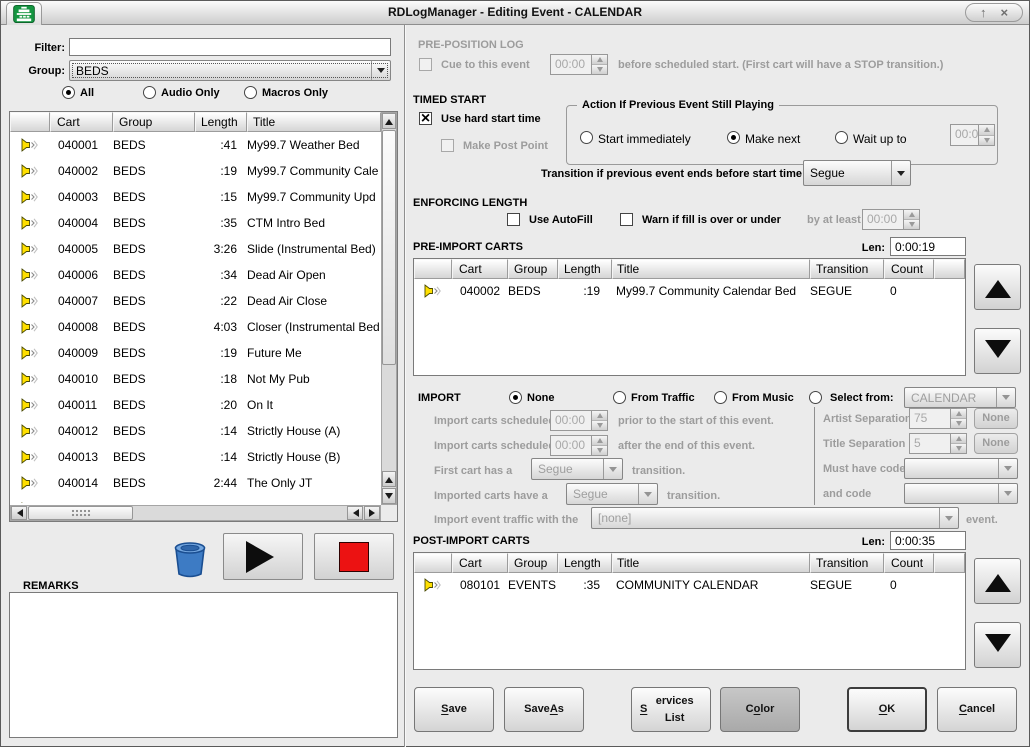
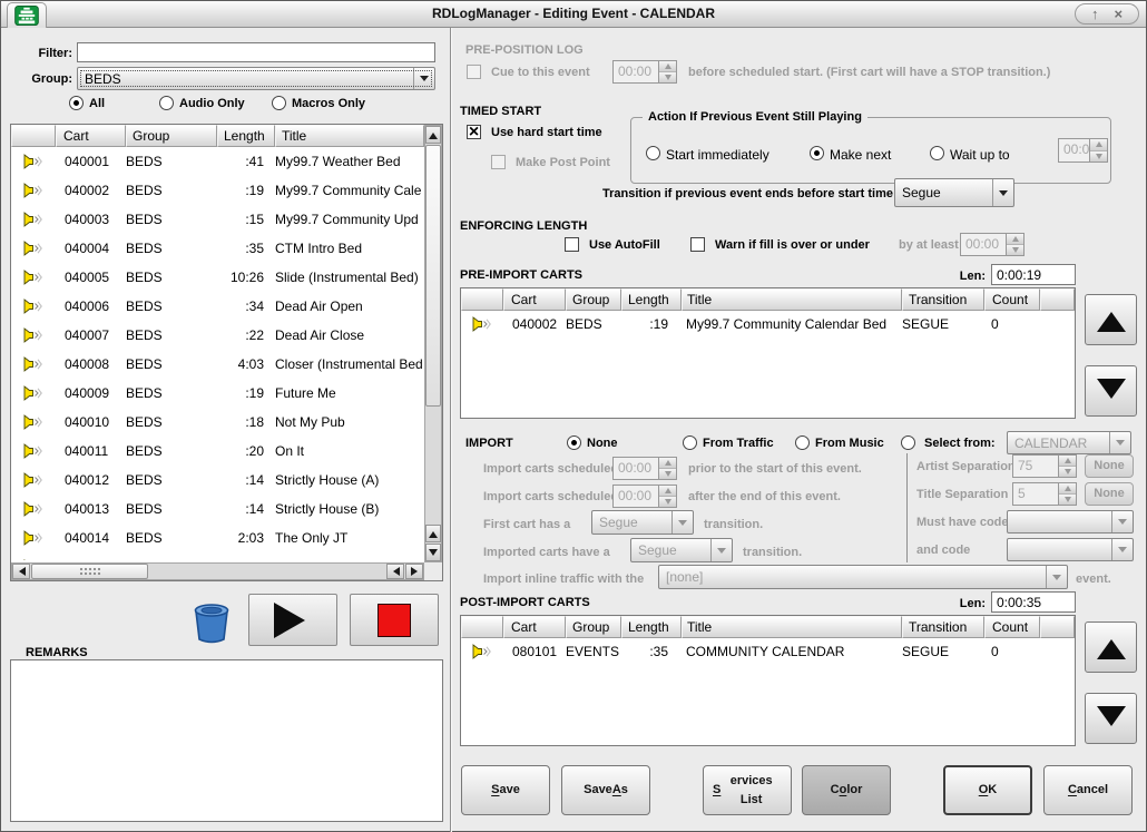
  RDLogManager - Editing Event - CALENDAR
  ↑
  ×
  Filter:
  Group:
  BEDS
  All
  Audio Only
  Macros Only
  Cart
  Group
  Length
  Title
  040001
  BEDS
  :41
  My99.7 Weather Bed
  040002
  BEDS
  :19
  My99.7 Community Cale
  040003
  BEDS
  :15
  My99.7 Community Upd
  040004
  BEDS
  :35
  CTM Intro Bed
  040005
  BEDS
- 3:26
+ 10:26
  Slide (Instrumental Bed)
  040006
  BEDS
  :34
  Dead Air Open
  040007
  BEDS
  :22
  Dead Air Close
  040008
  BEDS
  4:03
  Closer (Instrumental Bed
  040009
  BEDS
  :19
  Future Me
  040010
  BEDS
  :18
  Not My Pub
  040011
  BEDS
  :20
  On It
  040012
  BEDS
  :14
  Strictly House (A)
  040013
  BEDS
  :14
  Strictly House (B)
  040014
  BEDS
- 2:44
+ 2:03
  The Only JT
  REMARKS
  PRE-POSITION LOG
  Cue to this event
  00:00
  before scheduled start. (First cart will have a STOP transition.)
  TIMED START
  Use hard start time
  Make Post Point
  Action If Previous Event Still Playing
  Start immediately
  Make next
  Wait up to
  00:0
  Transition if previous event ends before start time
  Segue
  ENFORCING LENGTH
  Use AutoFill
  Warn if fill is over or under
  by at least
  00:00
  PRE-IMPORT CARTS
  Len:
  0:00:19
  Cart
  Group
  Length
  Title
  Transition
  Count
  040002
  BEDS
  :19
  My99.7 Community Calendar Bed
  SEGUE
  0
  IMPORT
  None
  From Traffic
  From Music
  Select from:
  CALENDAR
  Import carts schedule
  00:00
  prior to the start of this event.
  Import carts schedule
  00:00
  after the end of this event.
  First cart has a
  Segue
  transition.
  Imported carts have a
  Segue
  transition.
- Import event traffic with the
+ Import inline traffic with the
  [none]
  event.
  Artist Separatio
  75
  None
  Title Separation
  5
  None
  Must have code
  and code
  POST-IMPORT CARTS
  Len:
  0:00:35
  Cart
  Group
  Length
  Title
  Transition
  Count
  080101
  EVENTS
  :35
  COMMUNITY CALENDAR
  SEGUE
  0
  S
  ave
  Save
  A
  s
  S
  ervices List
  C
  o
  lor
  O
  K
  C
  ancel
